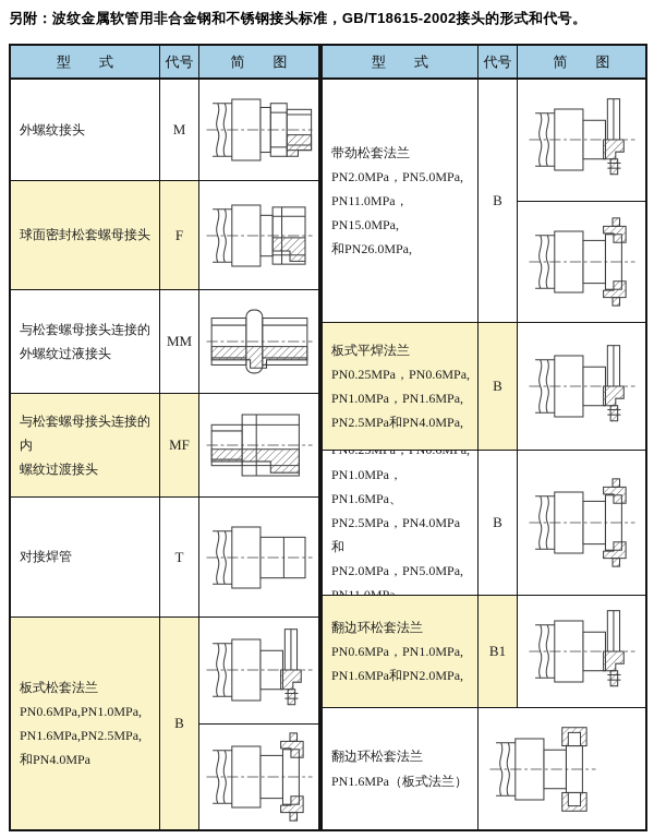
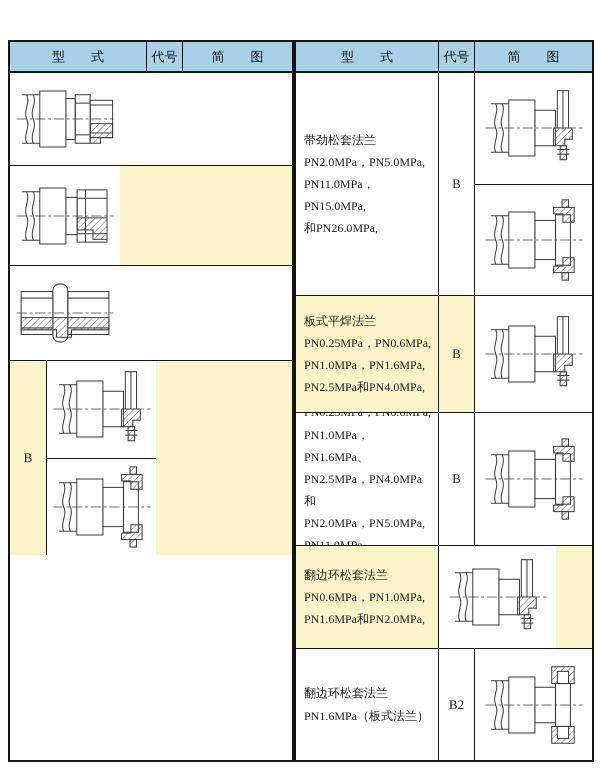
- 另附：波纹金属软管用非合金钢和不锈钢接头标准，GB/T18615-2002接头的形式和代号。
  型 式
  代号
  简 图
- 外螺纹接头
- M
- 球面密封松套螺母接头
- F
- 与松套螺母接头连接的
- 外螺纹过液接头
- MM
- 与松套螺母接头连接的内
- 螺纹过渡接头
- MF
- 对接焊管
- T
- 板式松套法兰
- PN0.6MPa,PN1.0MPa,
- PN1.6MPa,PN2.5MPa,
- 和PN4.0MPa
  B
  型 式
  代号
  简 图
  带劲松套法兰
  PN2.0MPa，PN5.0MPa,
  PN11.0MPa，PN15.0MPa,
  和PN26.0MPa,
  B
  板式平焊法兰
  PN0.25MPa，PN0.6MPa,
  PN1.0MPa，PN1.6MPa,
  PN2.5MPa和PN4.0MPa,
  B
  PN0.25MPa，PN0.6MPa,
  PN1.0MPa，PN1.6MPa、
  PN2.5MPa，PN4.0MPa和
  PN2.0MPa，PN5.0MPa,
  B
  翻边环松套法兰
  PN0.6MPa，PN1.0MPa,
  PN1.6MPa和PN2.0MPa,
- B1
  翻边环松套法兰
  PN1.6MPa（板式法兰）
+ B2
